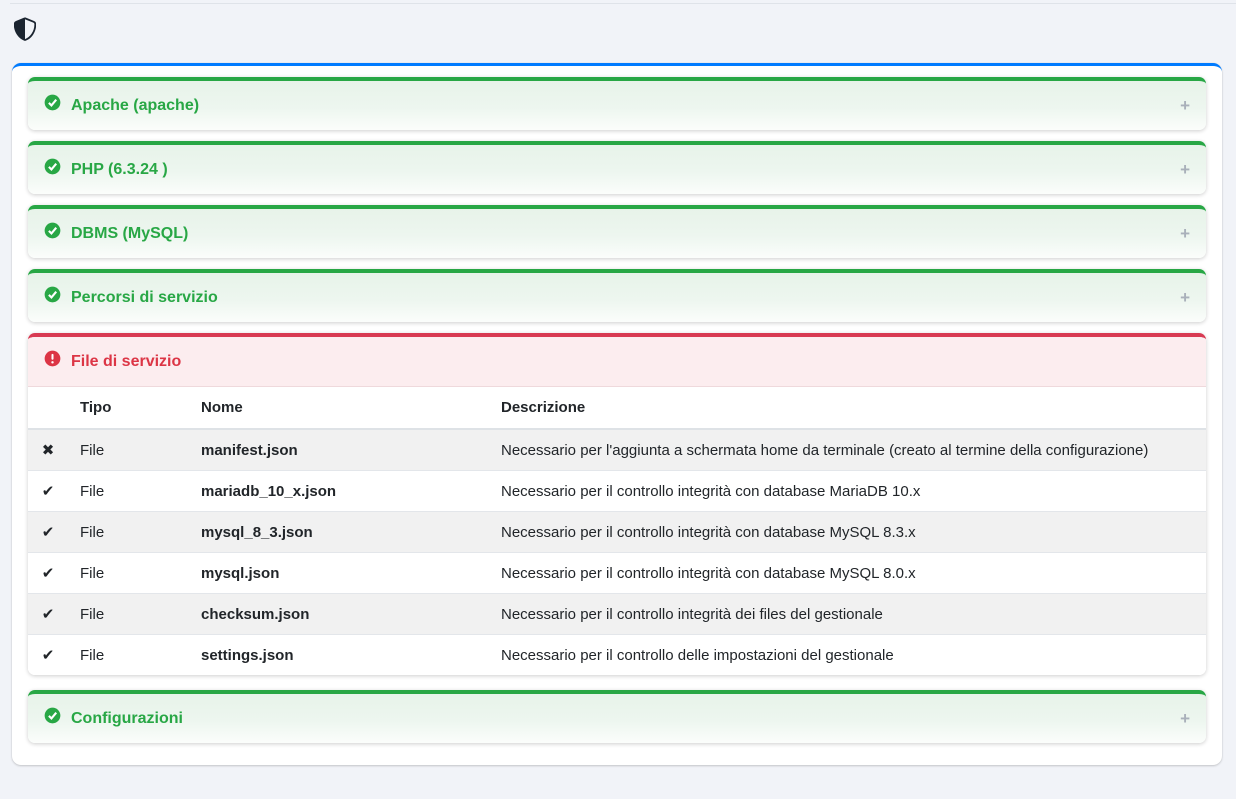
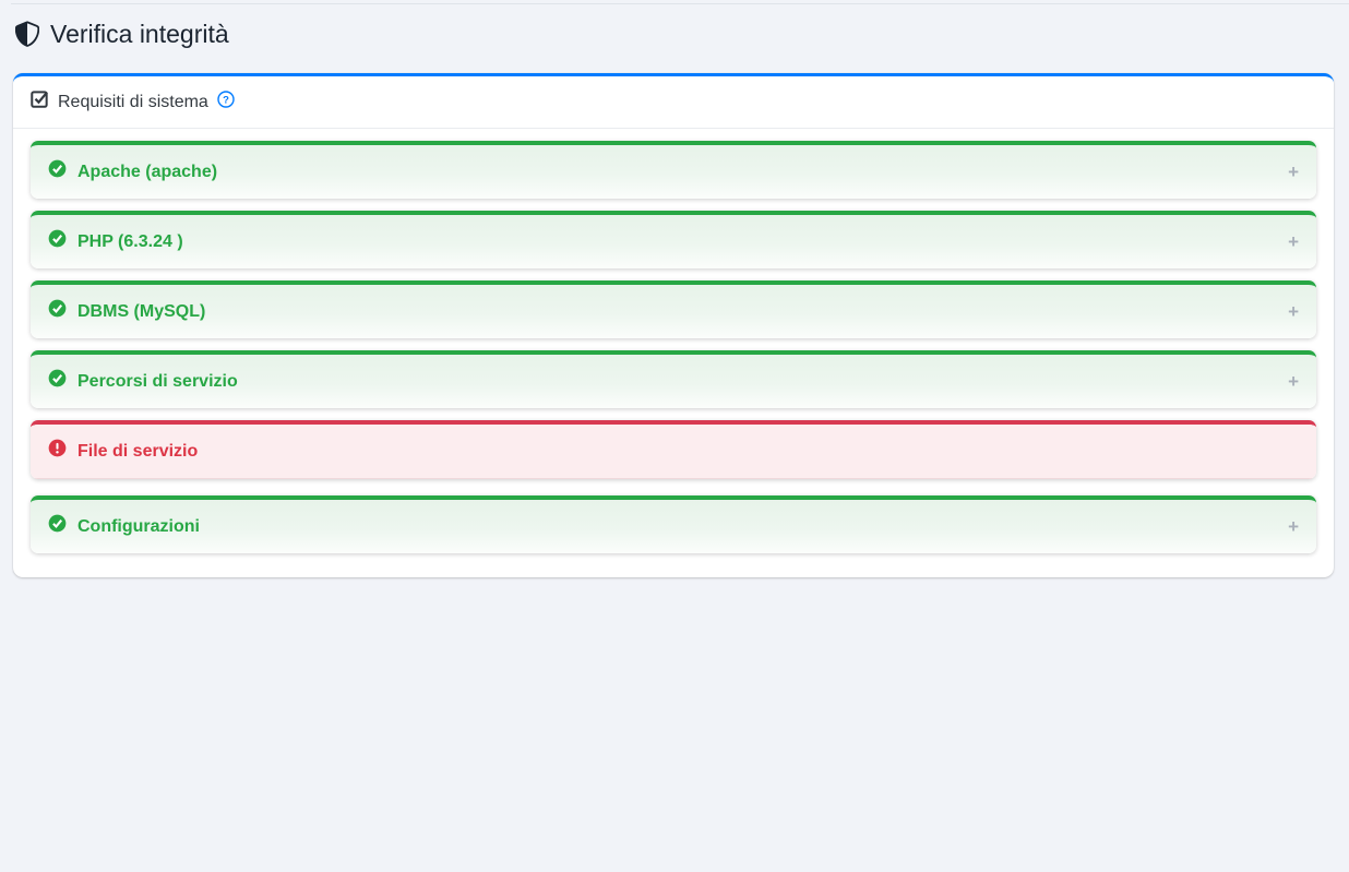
+ Verifica integrità
+ Requisiti di sistema
+ ?
  Apache (apache)
  +
  PHP (6.3.24 )
  +
  DBMS (MySQL)
  +
  Percorsi di servizio
  +
  File di servizio
- 	Tipo	Nome	Descrizione
- ✖	File	manifest.json	Necessario per l'aggiunta a schermata home da terminale (creato al termine della configurazione)
- ✔	File	mariadb_10_x.json	Necessario per il controllo integrità con database MariaDB 10.x
- ✔	File	mysql_8_3.json	Necessario per il controllo integrità con database MySQL 8.3.x
- ✔	File	mysql.json	Necessario per il controllo integrità con database MySQL 8.0.x
- ✔	File	checksum.json	Necessario per il controllo integrità dei files del gestionale
- ✔	File	settings.json	Necessario per il controllo delle impostazioni del gestionale
  Configurazioni
  +
